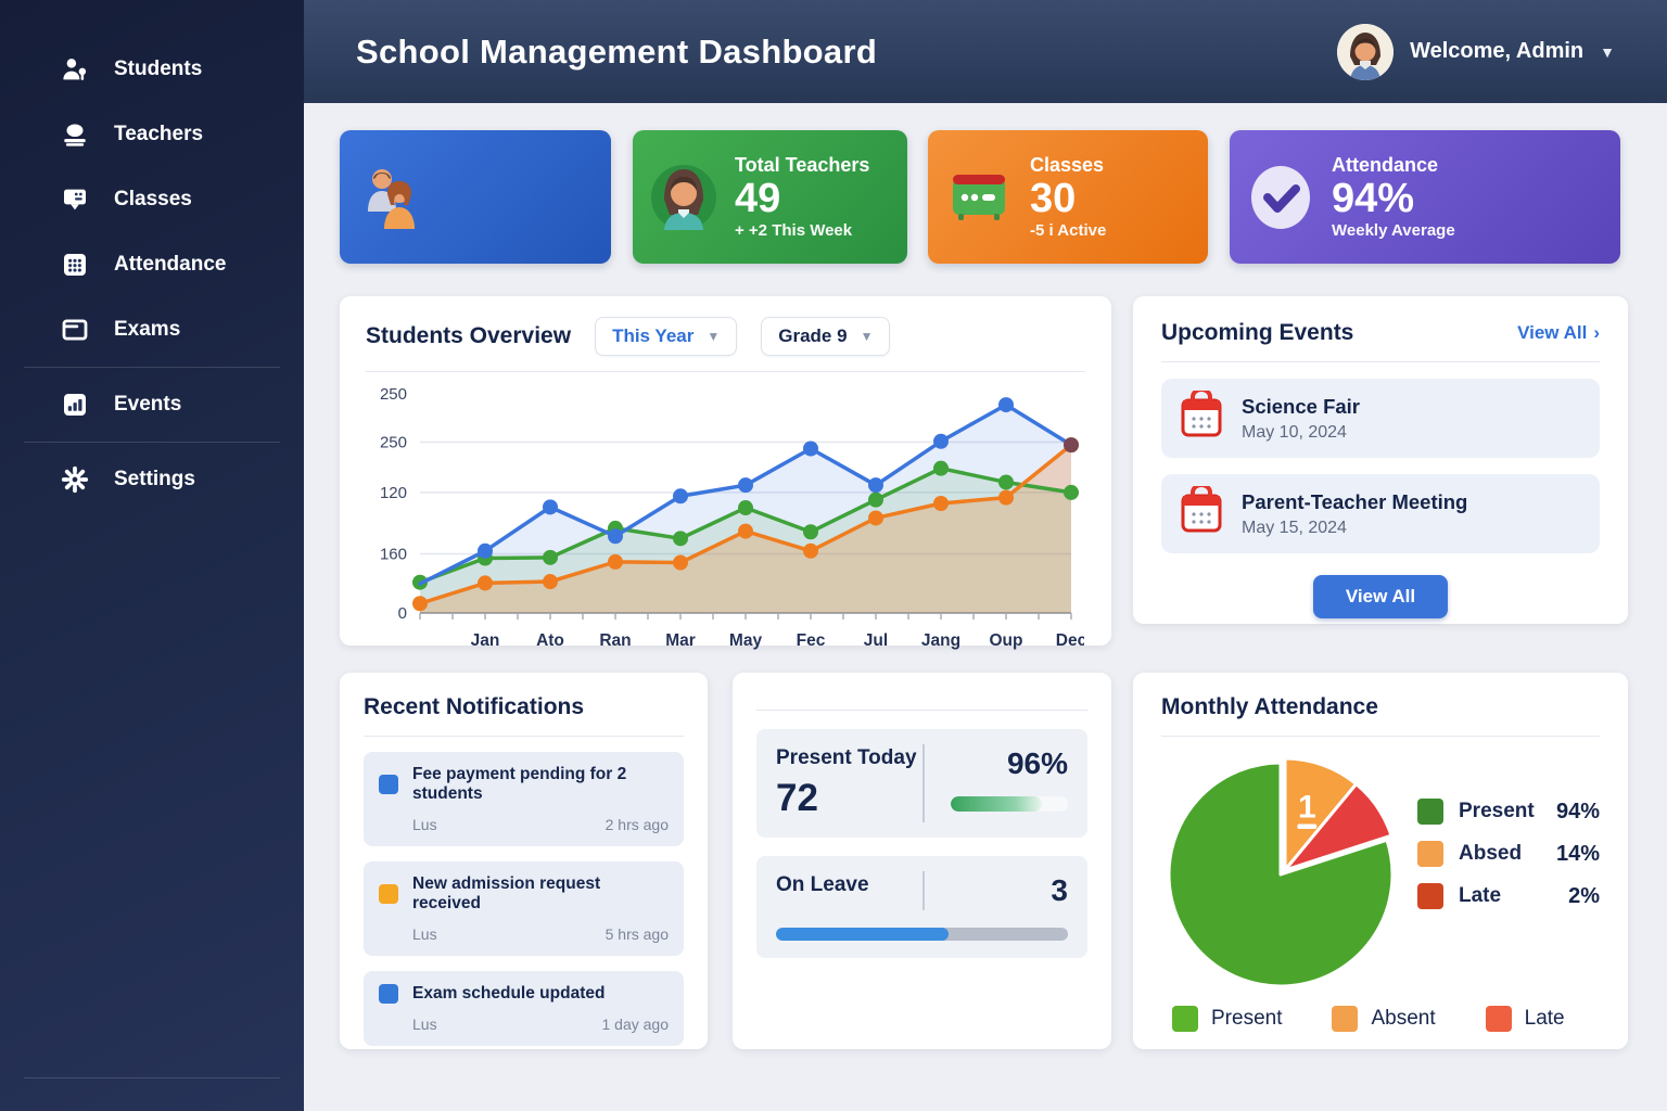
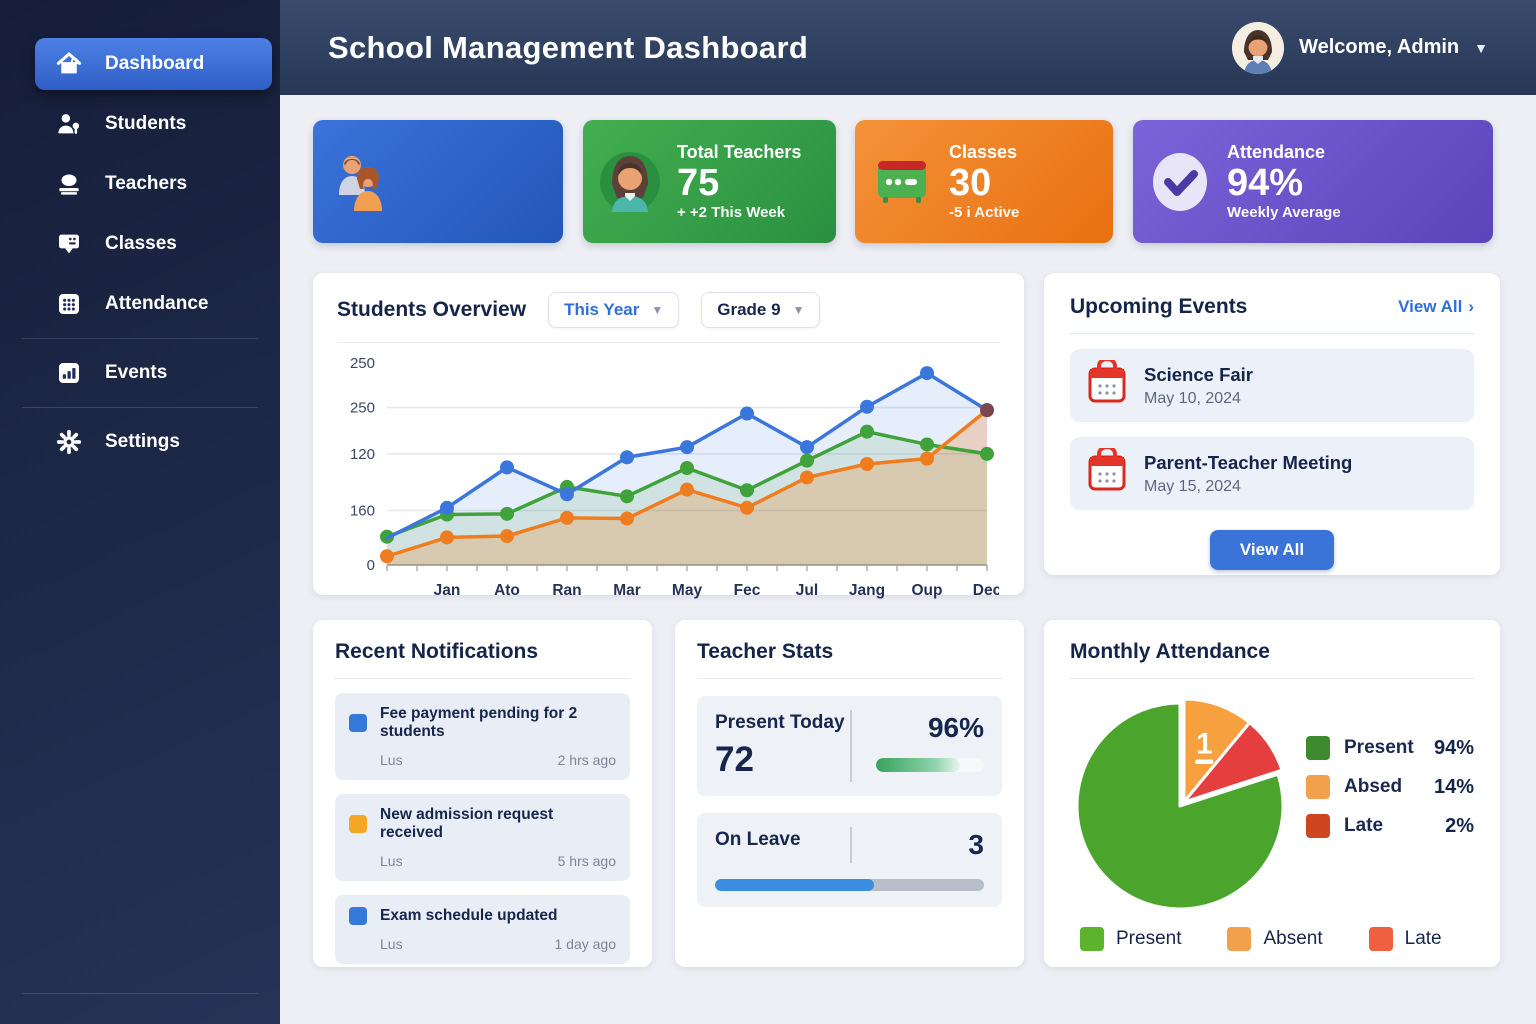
+ Dashboard
  Students
  Teachers
  Classes
  Attendance
- Exams
  Events
  Settings
  School Management Dashboard
  Welcome, Admin
  ▼
  Total Teachers
- 49
+ 75
  + +2 This Week
  Classes
  30
  -5 i Active
  Attendance
  94%
  Weekly Average
  Students Overview
  This Year
  ▼
  Grade 9
  ▼
  250
  250
  120
  160
  0
  Jan
  Ato
  Ran
  Mar
  May
  Fec
  Jul
  Jang
  Oup
  Dec
  Upcoming Events
  View All
  ›
  Science Fair
  May 10, 2024
  Parent-Teacher Meeting
  May 15, 2024
  View All
  Recent Notifications
  Fee payment pending for 2 students
  Lus
  2 hrs ago
  New admission request received
  Lus
  5 hrs ago
  Exam schedule updated
  Lus
  1 day ago
+ Teacher Stats
  Present Today
  72
  96%
  On Leave
  3
  Monthly Attendance
  1
  Present
  94%
  Absed
  14%
  Late
  2%
  Present
  Absent
  Late
